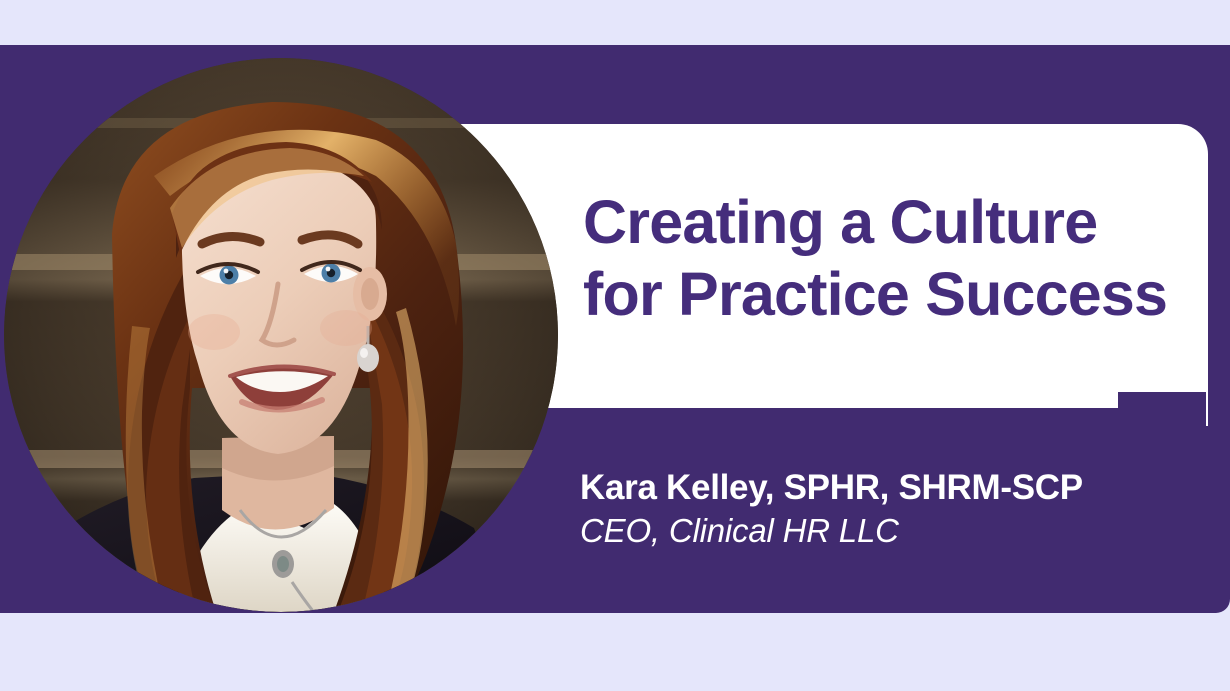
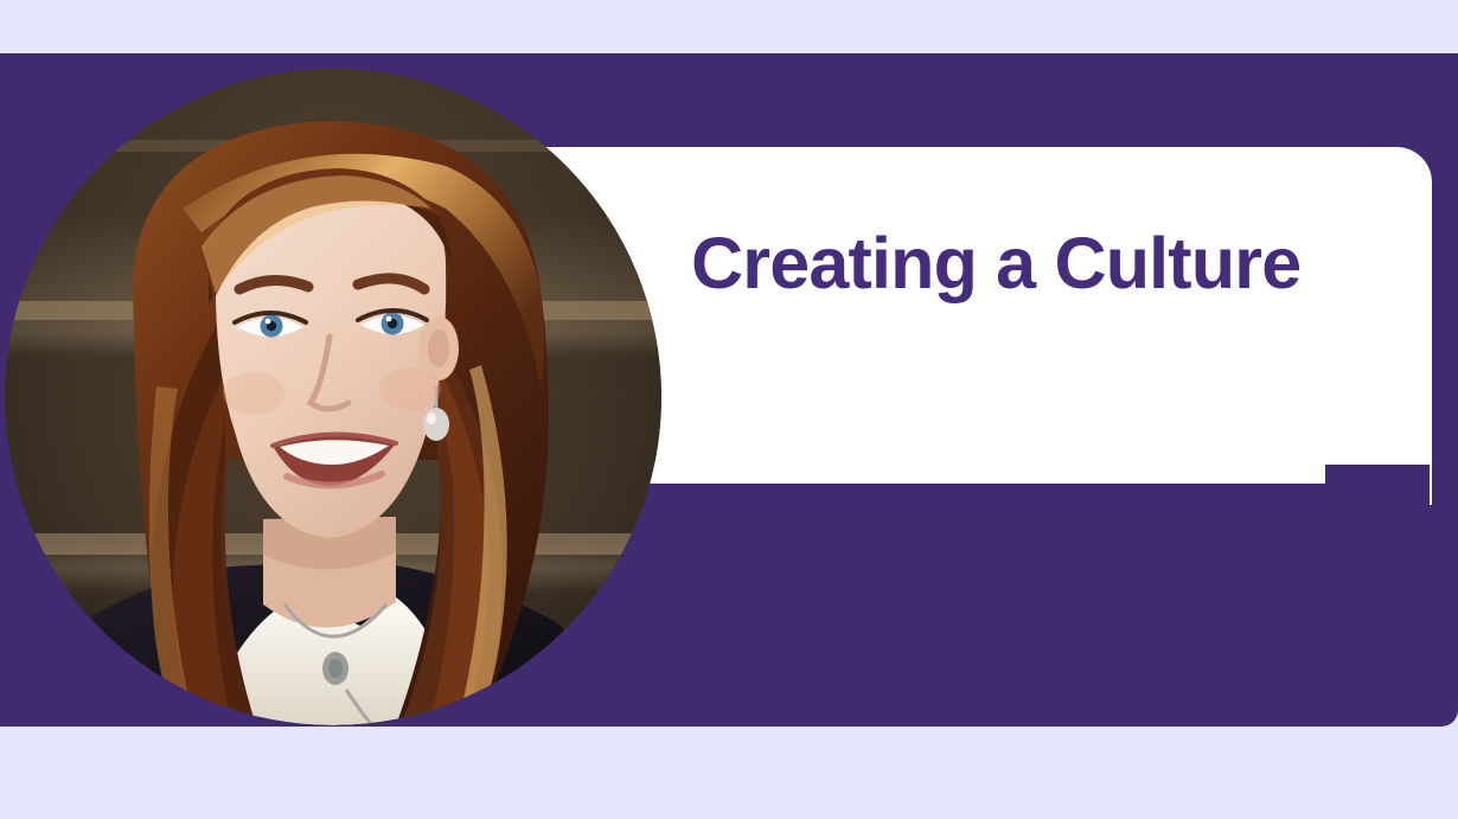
  Creating a Culture
- for Practice Success
- Kara Kelley, SPHR, SHRM-SCP
- CEO, Clinical HR LLC
